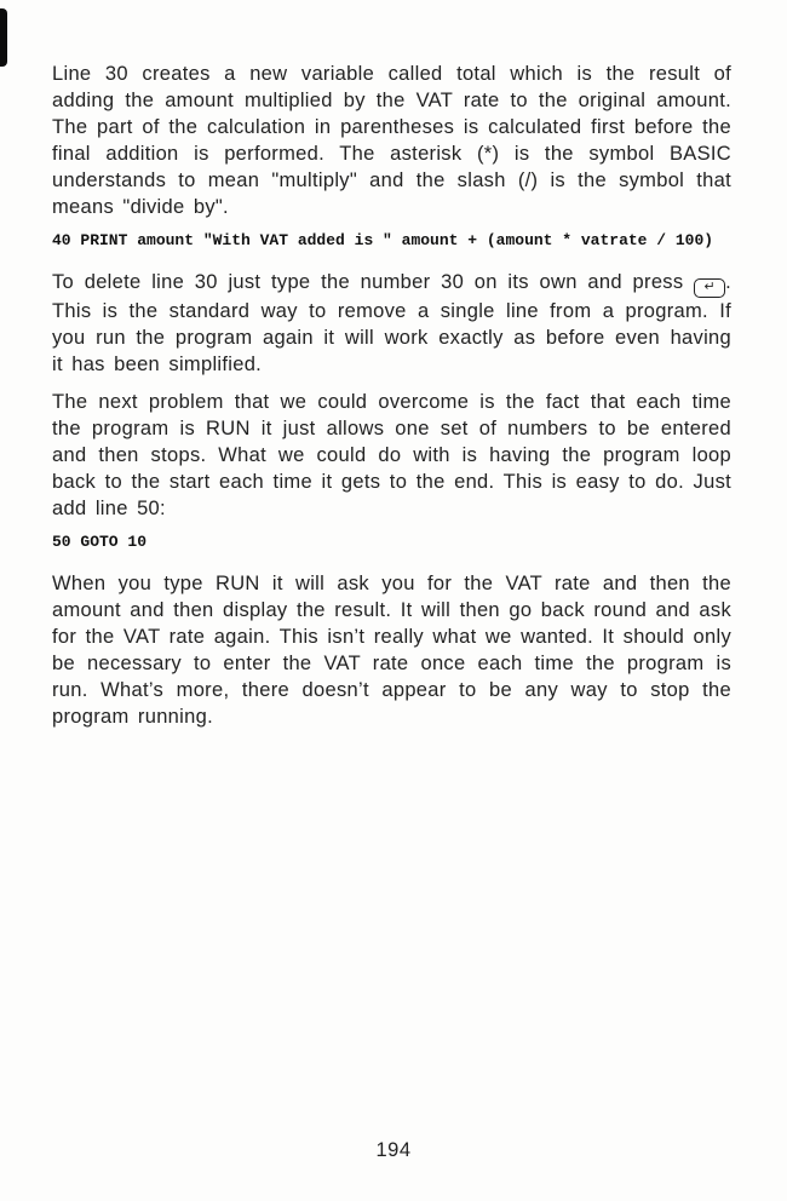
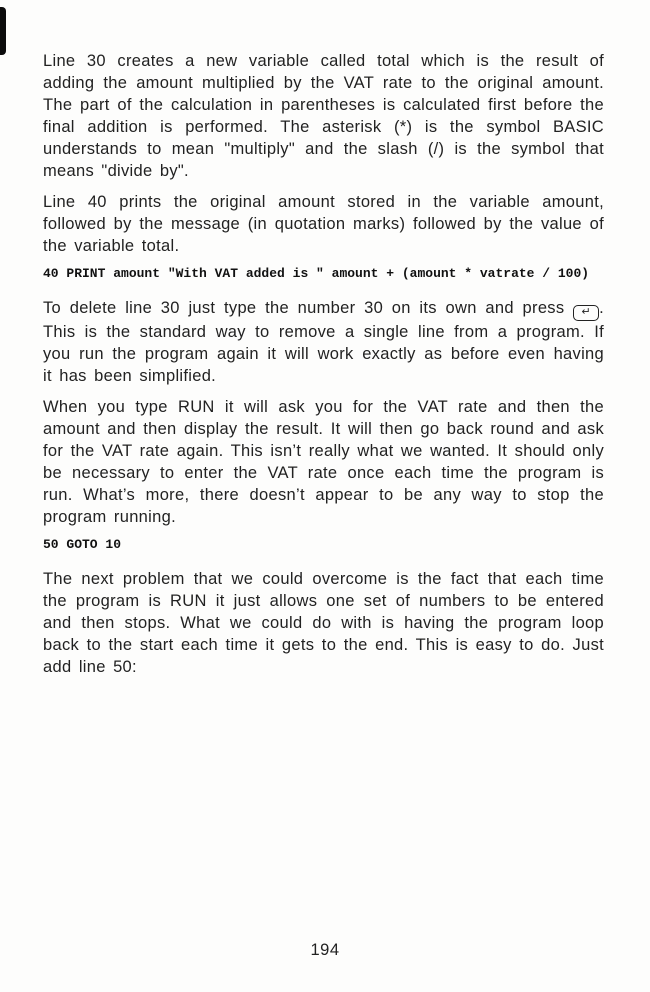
  Line 30 creates a new variable called total which is the result of adding the amount multiplied by the VAT rate to the original amount. The part of the calculation in parentheses is calculated first before the final addition is performed. The asterisk (*) is the symbol BASIC understands to mean "multiply" and the slash (/) is the symbol that means "divide by".
+ Line 40 prints the original amount stored in the variable amount, followed by the message (in quotation marks) followed by the value of the variable total.
  40 PRINT amount "With VAT added is " amount + (amount * vatrate / 100)
  To delete line 30 just type the number 30 on its own and press ↵ . This is the standard way to remove a single line from a program. If you run the program again it will work exactly as before even having it has been simplified.
- The next problem that we could overcome is the fact that each time the program is RUN it just allows one set of numbers to be entered and then stops. What we could do with is having the program loop back to the start each time it gets to the end. This is easy to do. Just add line 50:
+ When you type RUN it will ask you for the VAT rate and then the amount and then display the result. It will then go back round and ask for the VAT rate again. This isn’t really what we wanted. It should only be necessary to enter the VAT rate once each time the program is run. What’s more, there doesn’t appear to be any way to stop the program running.
  50 GOTO 10
- When you type RUN it will ask you for the VAT rate and then the amount and then display the result. It will then go back round and ask for the VAT rate again. This isn’t really what we wanted. It should only be necessary to enter the VAT rate once each time the program is run. What’s more, there doesn’t appear to be any way to stop the program running.
+ The next problem that we could overcome is the fact that each time the program is RUN it just allows one set of numbers to be entered and then stops. What we could do with is having the program loop back to the start each time it gets to the end. This is easy to do. Just add line 50:
  194
